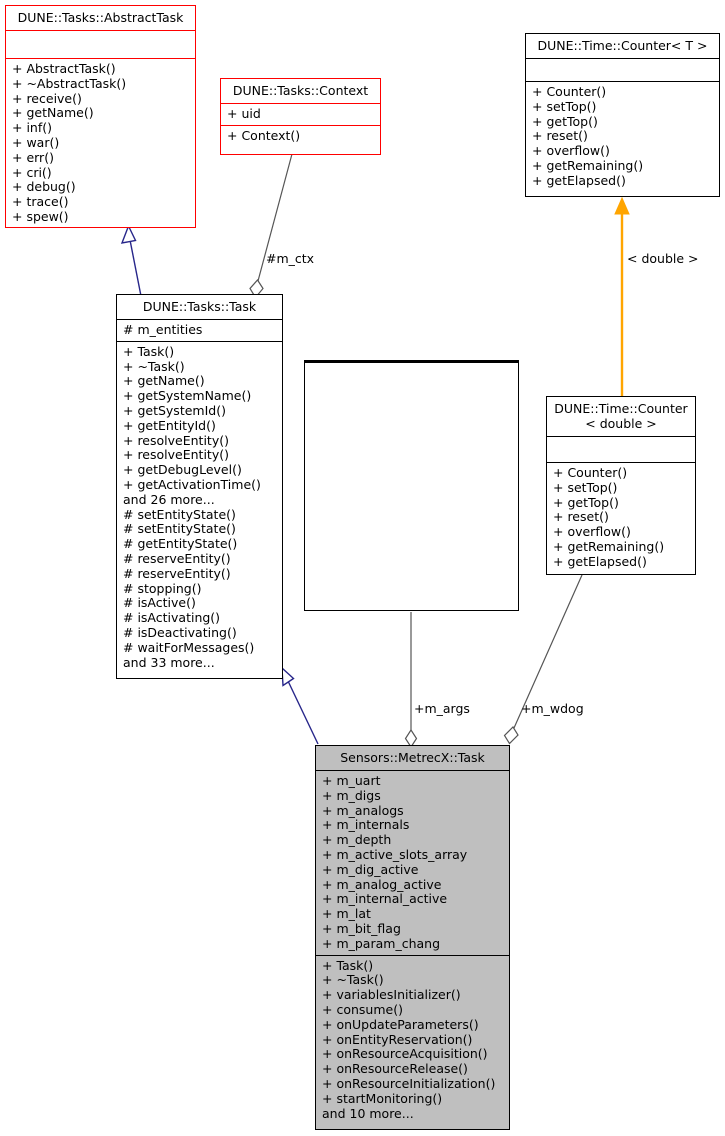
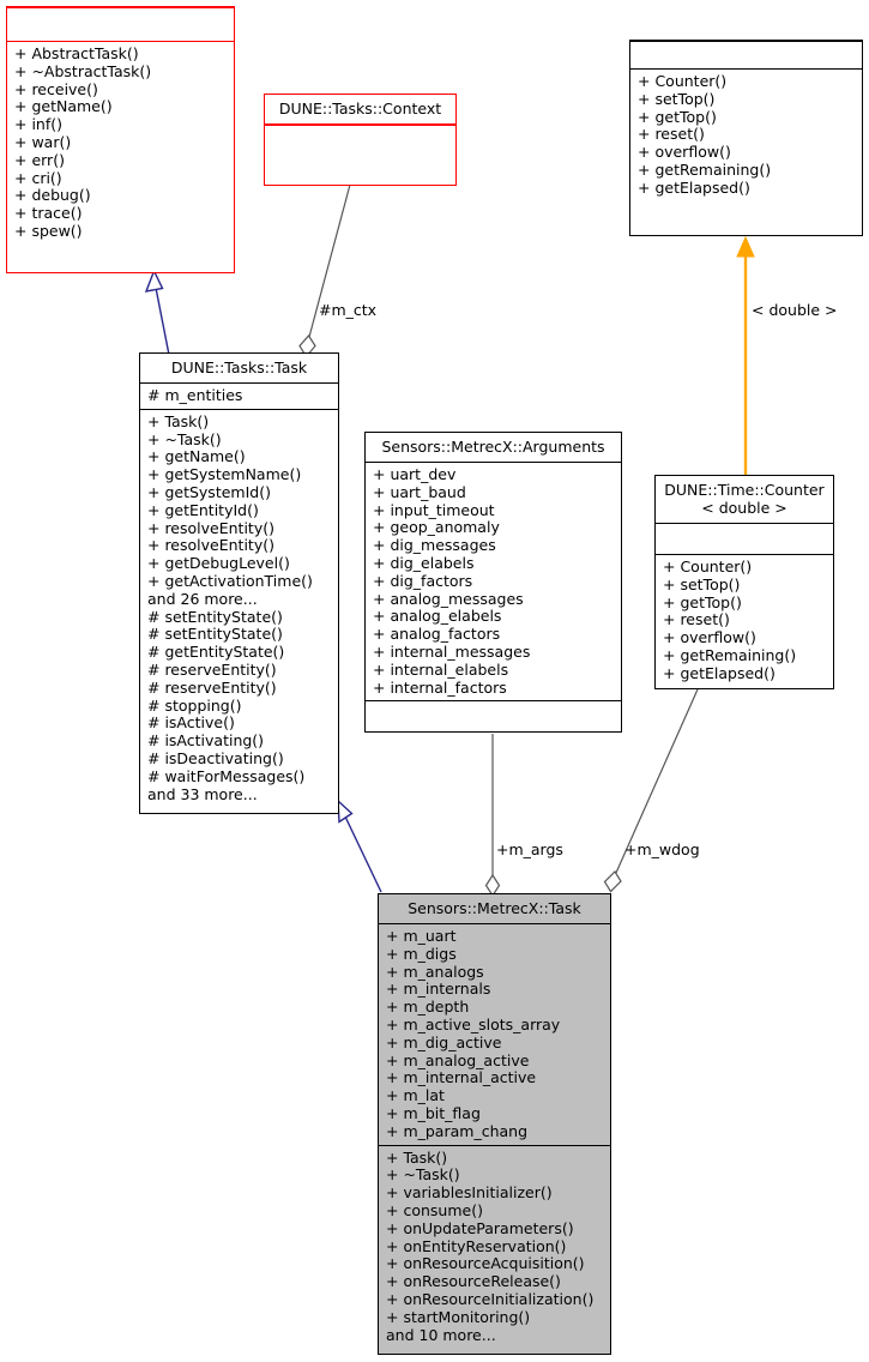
  #m_ctx
  < double >
  +m_args
  +m_wdog
- DUNE::Tasks::AbstractTask
  + AbstractTask()
  + ~AbstractTask()
  + receive()
  + getName()
  + inf()
  + war()
  + err()
  + cri()
  + debug()
  + trace()
  + spew()
  DUNE::Tasks::Context
- + uid
- + Context()
- DUNE::Time::Counter< T >
  + Counter()
  + setTop()
  + getTop()
  + reset()
  + overflow()
  + getRemaining()
  + getElapsed()
  DUNE::Tasks::Task
  # m_entities
  + Task()
  + ~Task()
  + getName()
  + getSystemName()
  + getSystemId()
  + getEntityId()
  + resolveEntity()
  + resolveEntity()
  + getDebugLevel()
  + getActivationTime()
  and 26 more...
  # setEntityState()
  # setEntityState()
  # getEntityState()
  # reserveEntity()
  # reserveEntity()
  # stopping()
  # isActive()
  # isActivating()
  # isDeactivating()
  # waitForMessages()
  and 33 more...
+ Sensors::MetrecX::Arguments
+ + uart_dev
+ + uart_baud
+ + input_timeout
+ + geop_anomaly
+ + dig_messages
+ + dig_elabels
+ + dig_factors
+ + analog_messages
+ + analog_elabels
+ + analog_factors
+ + internal_messages
+ + internal_elabels
+ + internal_factors
  DUNE::Time::Counter
  < double >
  + Counter()
  + setTop()
  + getTop()
  + reset()
  + overflow()
  + getRemaining()
  + getElapsed()
  Sensors::MetrecX::Task
  + m_uart
  + m_digs
  + m_analogs
  + m_internals
  + m_depth
  + m_active_slots_array
  + m_dig_active
  + m_analog_active
  + m_internal_active
  + m_lat
  + m_bit_flag
  + m_param_chang
  + Task()
  + ~Task()
  + variablesInitializer()
  + consume()
  + onUpdateParameters()
  + onEntityReservation()
  + onResourceAcquisition()
  + onResourceRelease()
  + onResourceInitialization()
  + startMonitoring()
  and 10 more...
